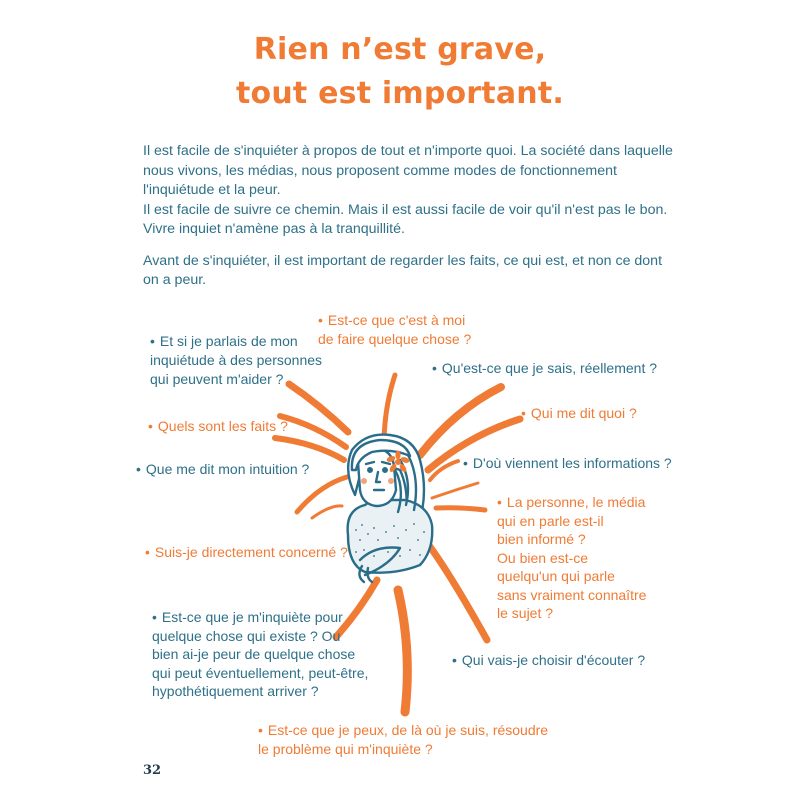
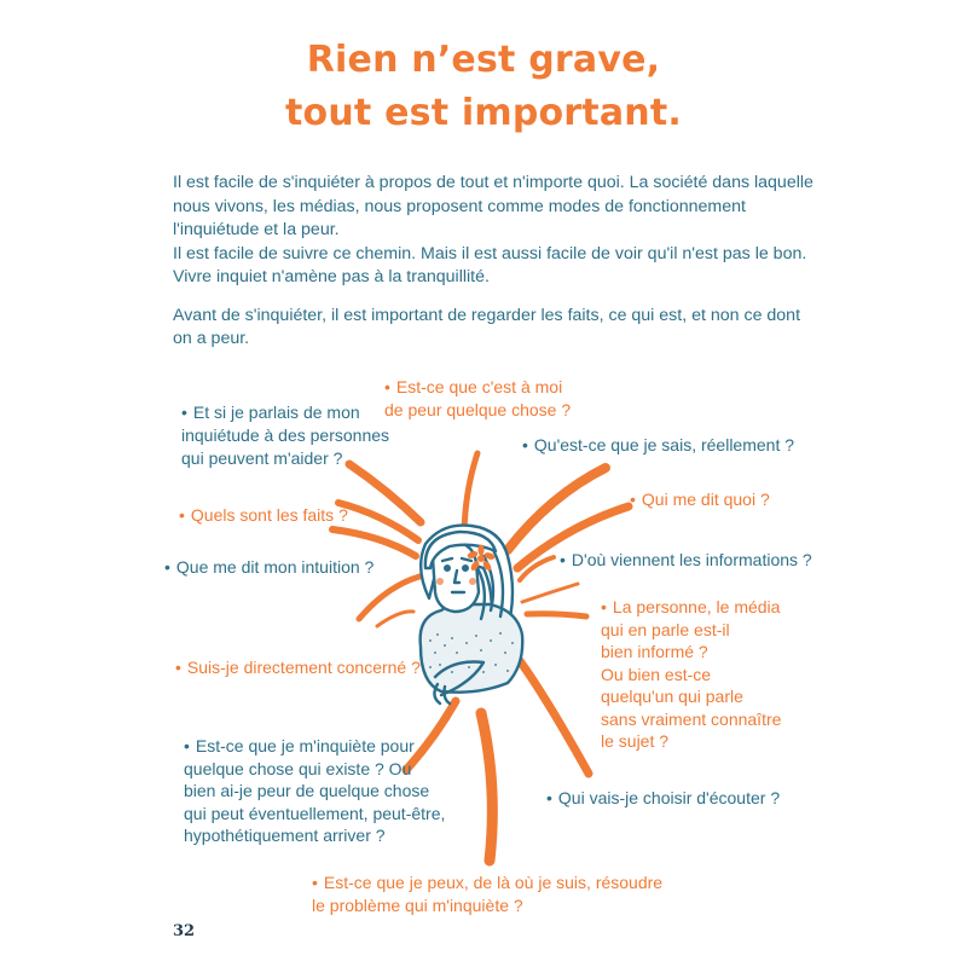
  Rien n’est grave,
  tout est important.
  Il est facile de s'inquiéter à propos de tout et n'importe quoi. La société dans laquelle nous vivons, les médias, nous proposent comme modes de fonctionnement l'inquiétude et la peur.
  Il est facile de suivre ce chemin. Mais il est aussi facile de voir qu'il n'est pas le bon. Vivre inquiet n'amène pas à la tranquillité.
  Avant de s'inquiéter, il est important de regarder les faits, ce qui est, et non ce dont on a peur.
  • Et si je parlais de mon
  inquiétude à des personnes
  qui peuvent m'aider ?
  • Est-ce que c'est à moi
- de faire quelque chose ?
+ de peur quelque chose ?
  • Qu'est-ce que je sais, réellement ?
  • Qui me dit quoi ?
  • Quels sont les faits ?
  • Que me dit mon intuition ?
  • D'où viennent les informations ?
  • La personne, le média
  qui en parle est-il
  bien informé ?
  Ou bien est-ce
  quelqu'un qui parle
  sans vraiment connaître
  le sujet ?
  • Suis-je directement concerné ?
  • Est-ce que je m'inquiète pour
  quelque chose qui existe ? Ou
  bien ai-je peur de quelque chose
  qui peut éventuellement, peut-être,
  hypothétiquement arriver ?
  • Qui vais-je choisir d'écouter ?
  • Est-ce que je peux, de là où je suis, résoudre
  le problème qui m'inquiète ?
  32
